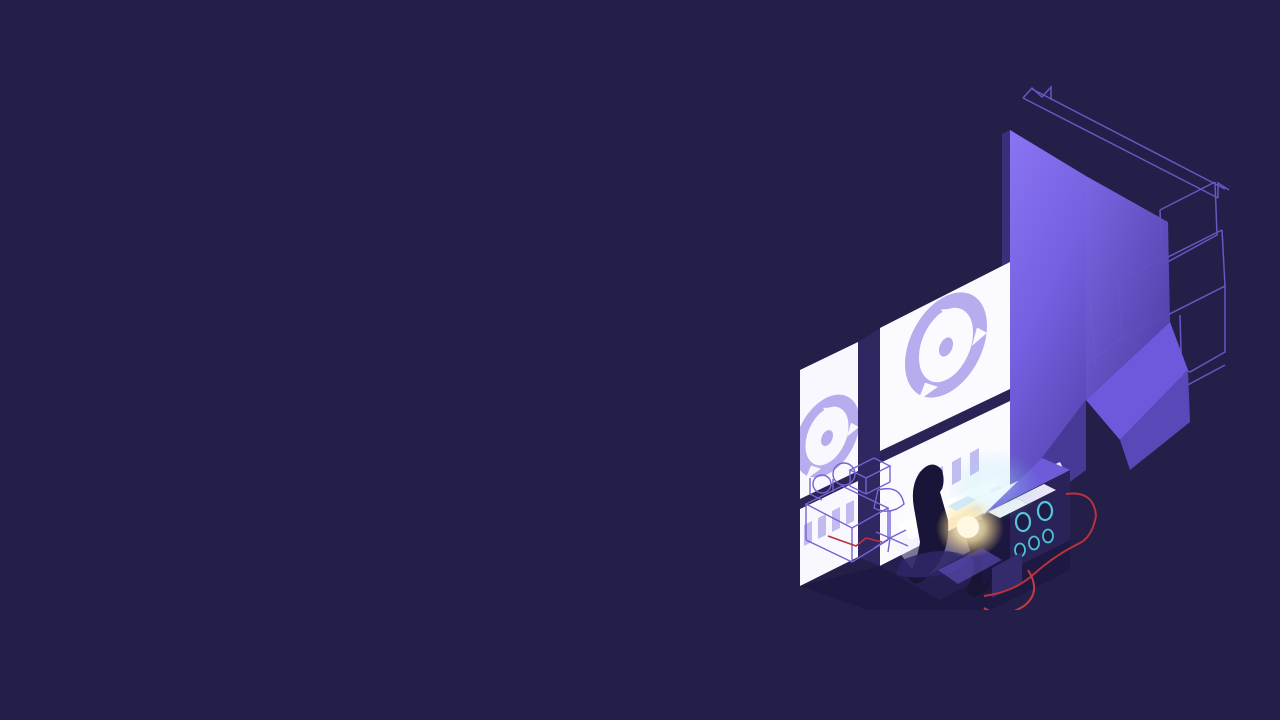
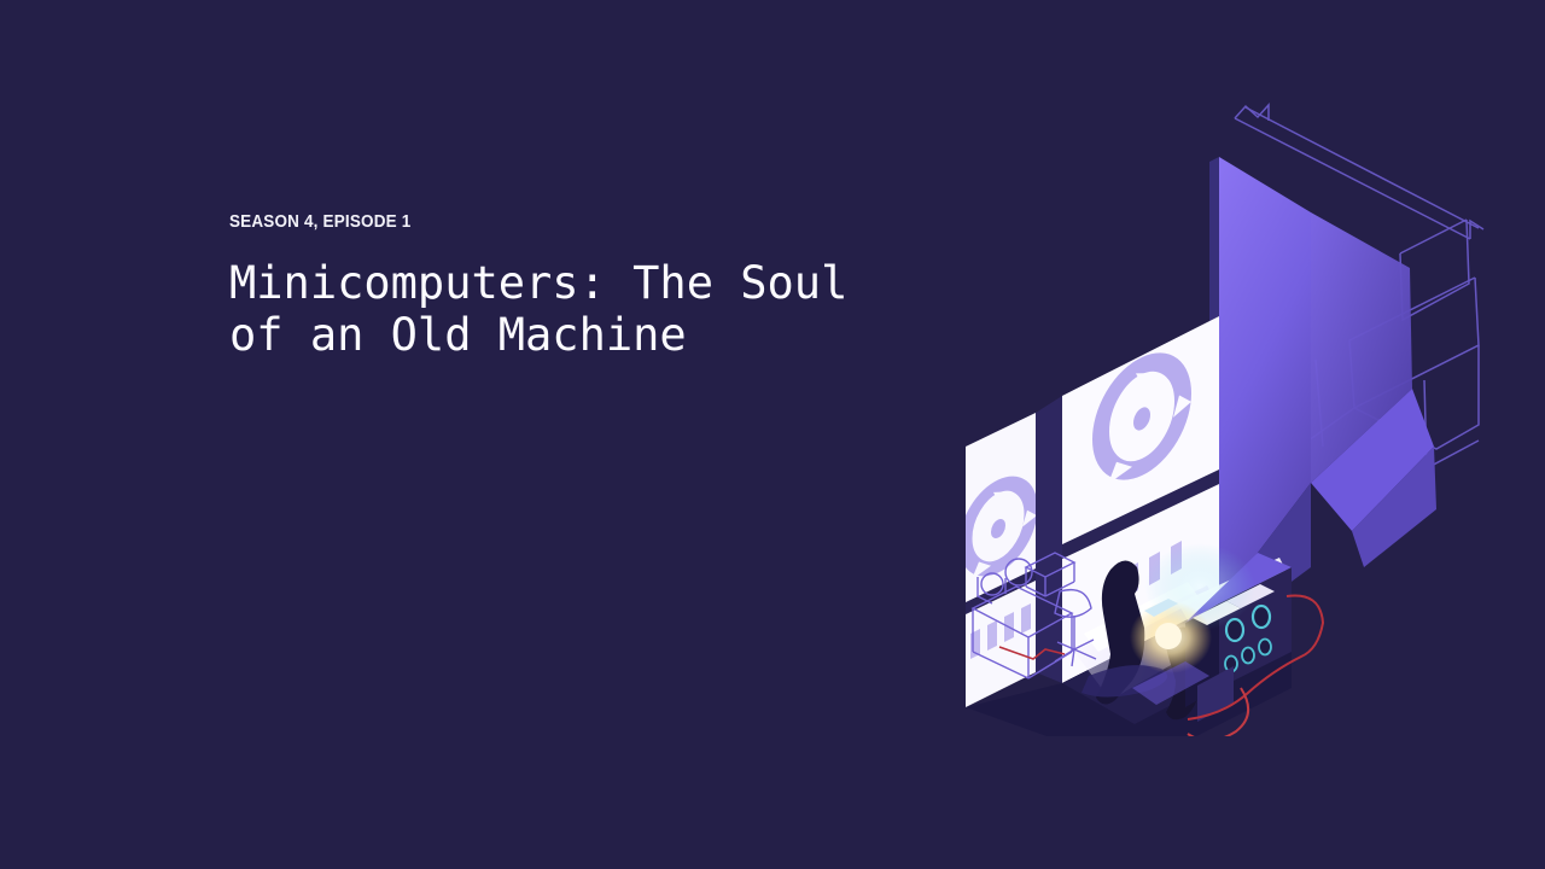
+ SEASON 4, EPISODE 1
+ Minicomputers: The Soul
+ of an Old Machine
